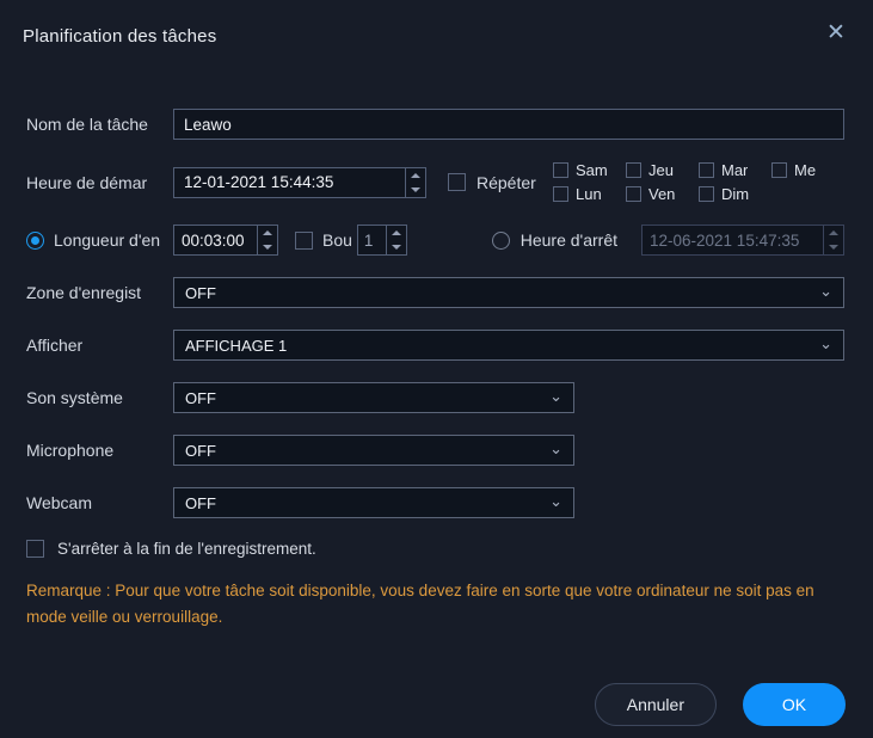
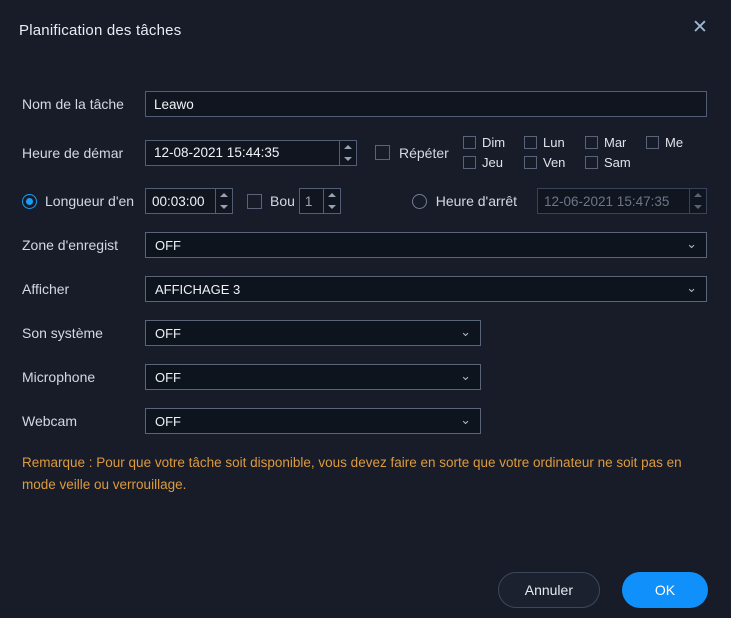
  Planification des tâches
  ✕
  Nom de la tâche
  Leawo
  Heure de démar
- 12-01-2021 15:44:35
+ 12-08-2021 15:44:35
  Répéter
- Sam
+ Dim
- Jeu
+ Lun
  Mar
  Me
- Lun
+ Jeu
  Ven
- Dim
+ Sam
  Longueur d'en
  00:03:00
  Bou
  1
  Heure d'arrêt
  12-06-2021 15:47:35
  Zone d'enregist
  OFF
  Afficher
- AFFICHAGE 1
+ AFFICHAGE 3
  Son système
  OFF
  Microphone
  OFF
  Webcam
  OFF
- S'arrêter à la fin de l'enregistrement.
  Remarque : Pour que votre tâche soit disponible, vous devez faire en sorte que votre ordinateur ne soit pas en mode veille ou verrouillage.
  Annuler
  OK
